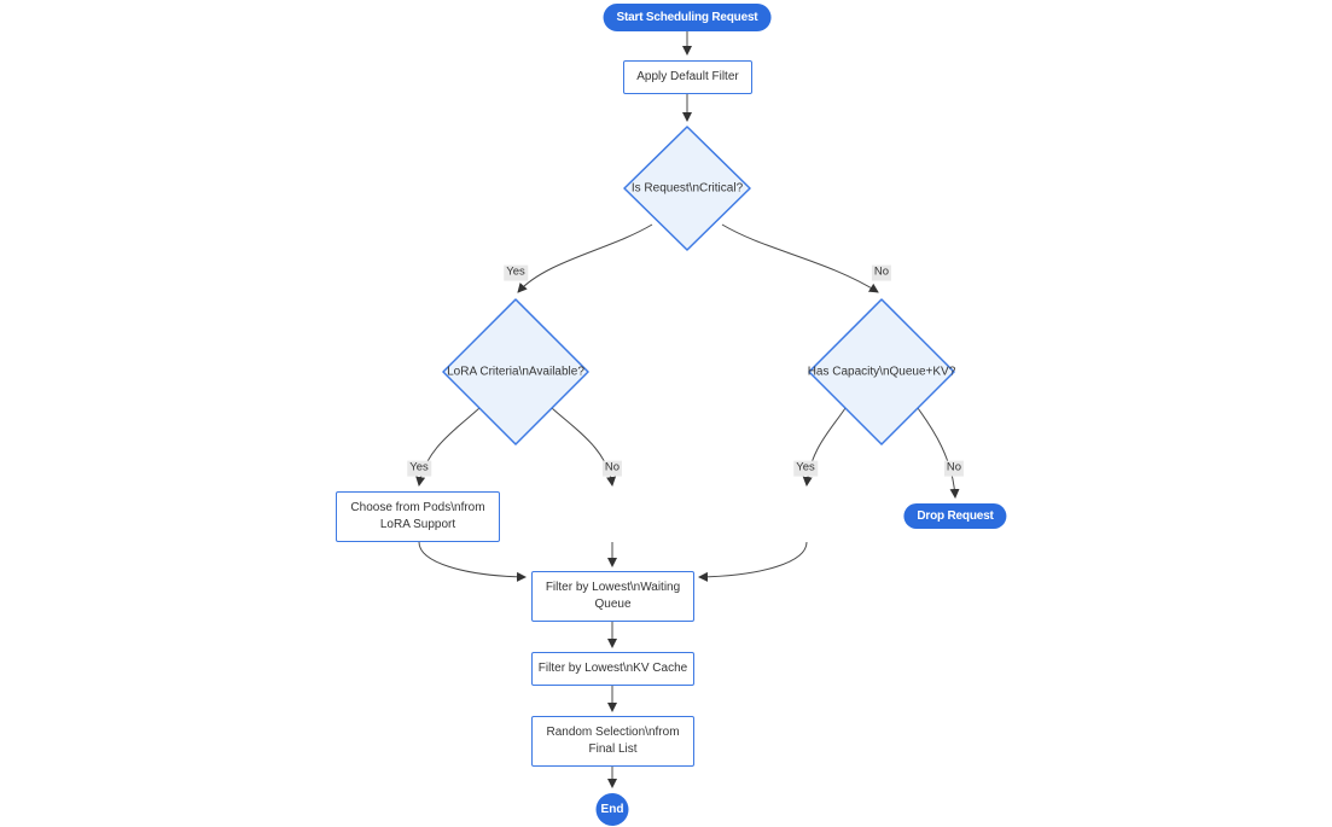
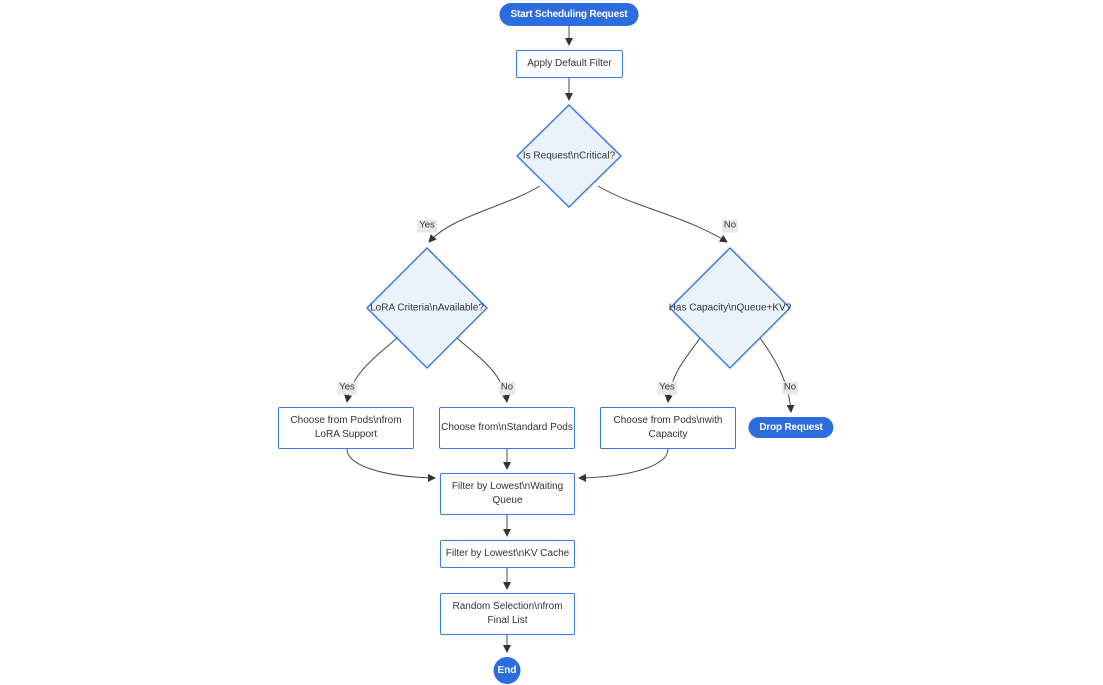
  Start Scheduling Request
  Apply Default Filter
  Is Request\nCritical?
  LoRA Criteria\nAvailable?
  Has Capacity\nQueue+KV?
  Choose from Pods\nfrom LoRA Support
+ Choose from\nStandard Pods
+ Choose from Pods\nwith Capacity
  Drop Request
  Filter by Lowest\nWaiting Queue
  Filter by Lowest\nKV Cache
  Random Selection\nfrom Final List
  End
  Yes
  No
  Yes
  No
  Yes
  No
